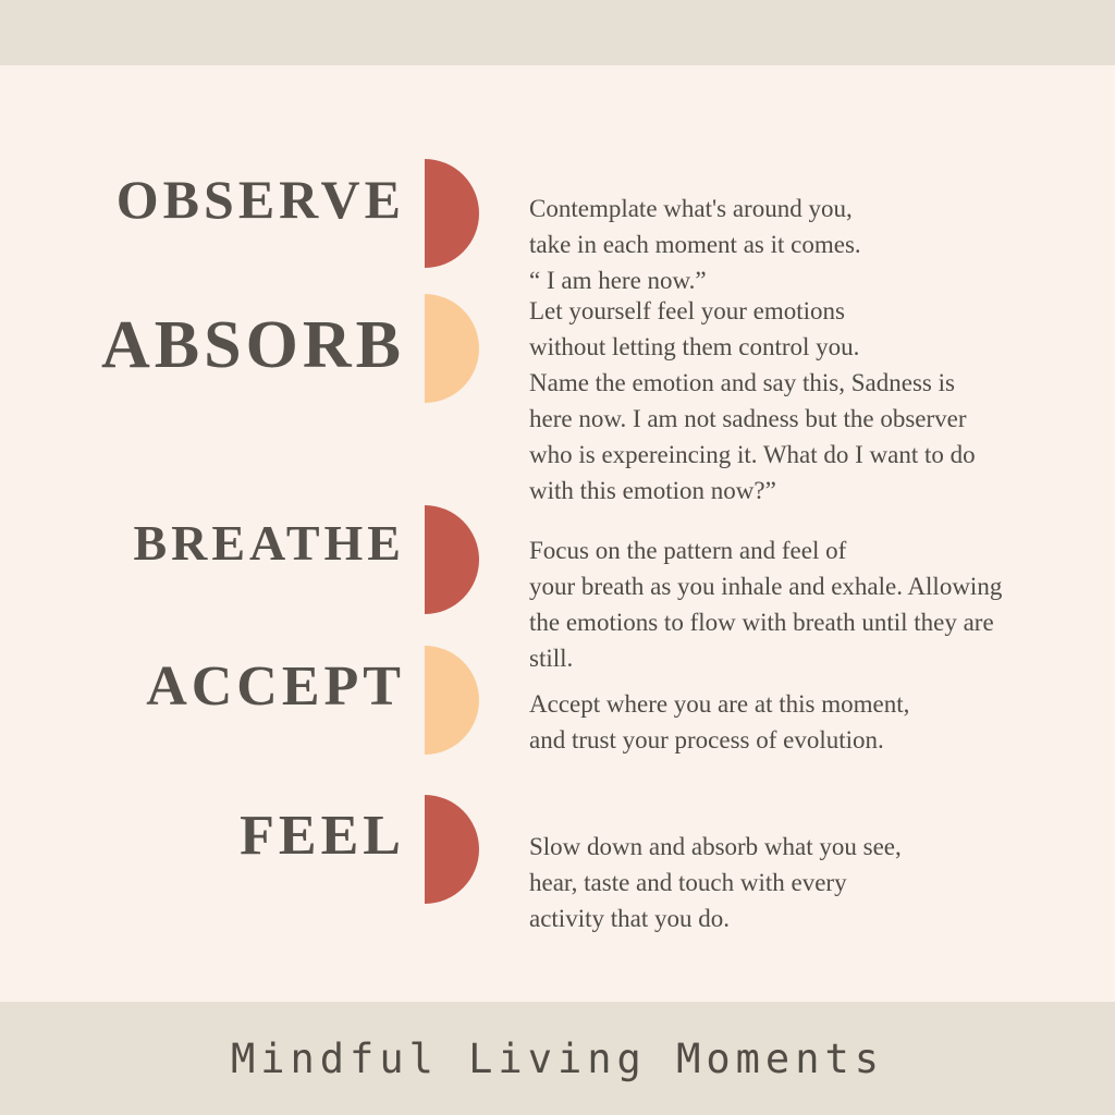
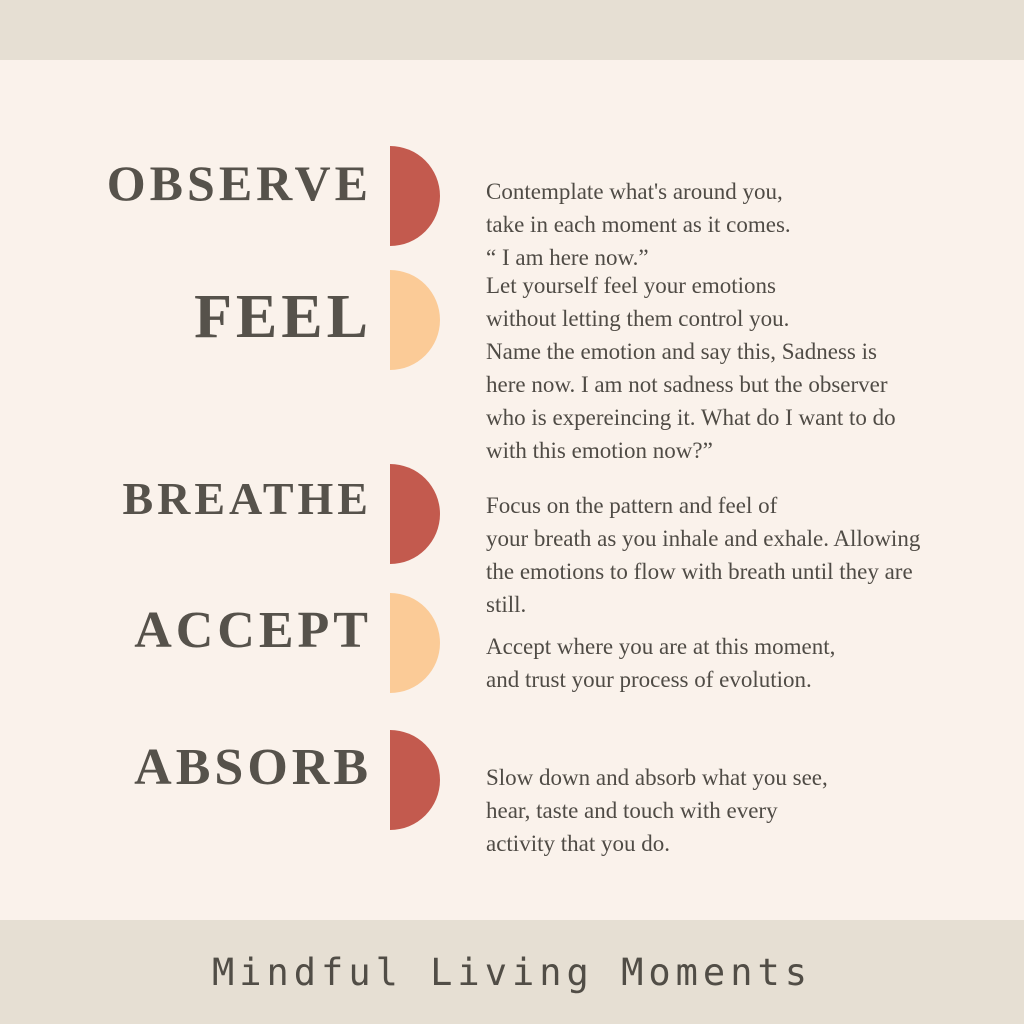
  OBSERVE
  Contemplate what's around you,
  take in each moment as it comes.
  “ I am here now.”
- ABSORB
+ FEEL
  Let yourself feel your emotions
  without letting them control you.
  Name the emotion and say this, Sadness is
  here now. I am not sadness but the observer
  who is expereincing it. What do I want to do
  with this emotion now?”
  BREATHE
  Focus on the pattern and feel of
  your breath as you inhale and exhale. Allowing
  the emotions to flow with breath until they are
  still.
  ACCEPT
  Accept where you are at this moment,
  and trust your process of evolution.
- FEEL
+ ABSORB
  Slow down and absorb what you see,
  hear, taste and touch with every
  activity that you do.
  Mindful Living Moments
